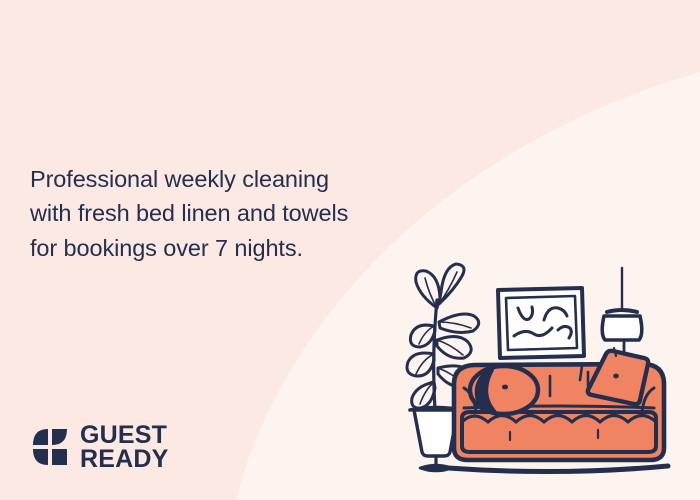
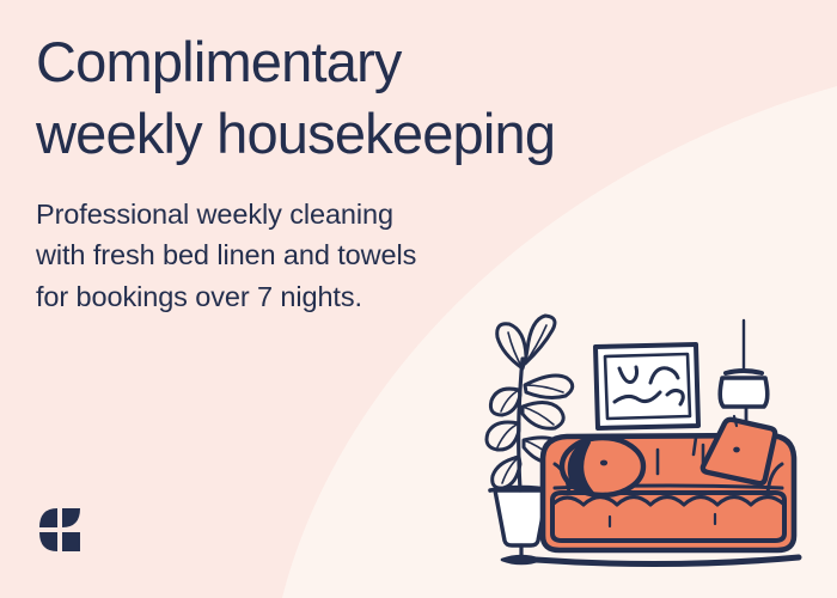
+ Complimentary
+ weekly housekeeping
  Professional weekly cleaning
  with fresh bed linen and towels
  for bookings over 7 nights.
- GUEST
- READY
